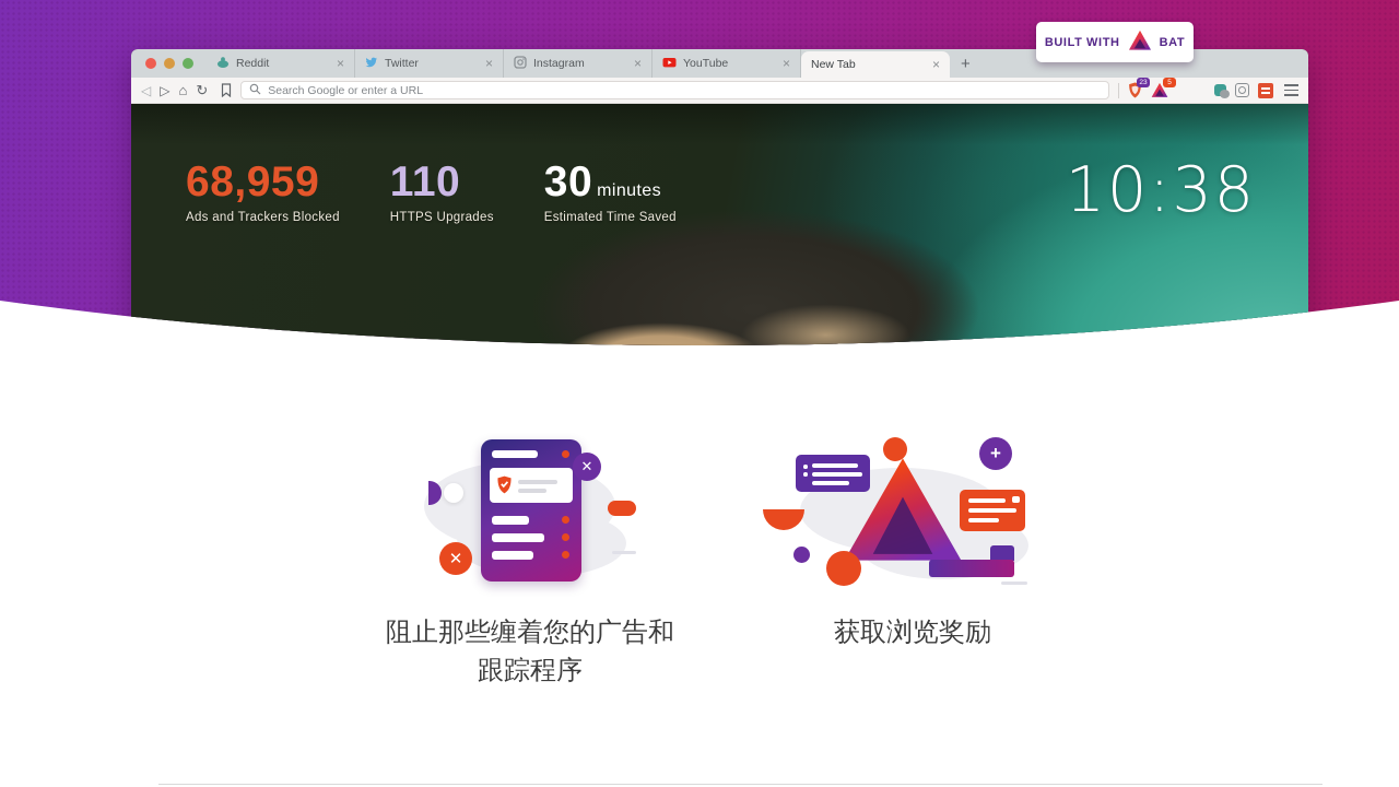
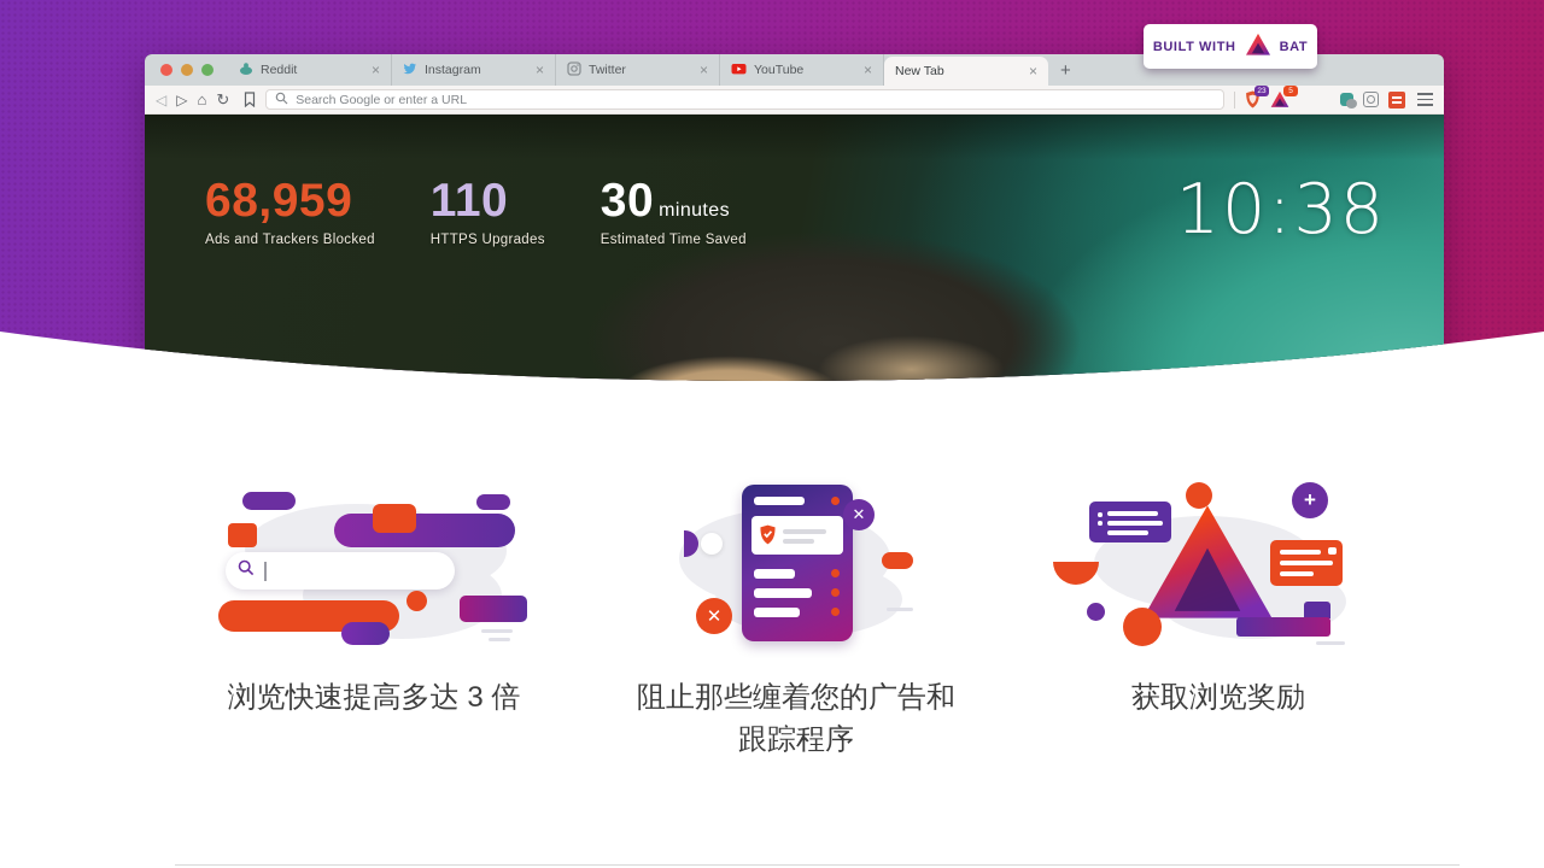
  Reddit
  ×
- Twitter
+ Instagram
  ×
- Instagram
+ Twitter
  ×
  YouTube
  ×
  New Tab
  ×
  +
  ◁
  ▷
  ⌂
  ↻
  Search Google or enter a URL
  68,959
  Ads and Trackers Blocked
  110
  HTTPS Upgrades
  30 minutes
  Estimated Time Saved
  10:38
  BUILT WITH
  BAT
+ 浏览快速提高多达 3 倍
  ✕
  ✕
  阻止那些缠着您的广告和
  跟踪程序
  +
  获取浏览奖励
